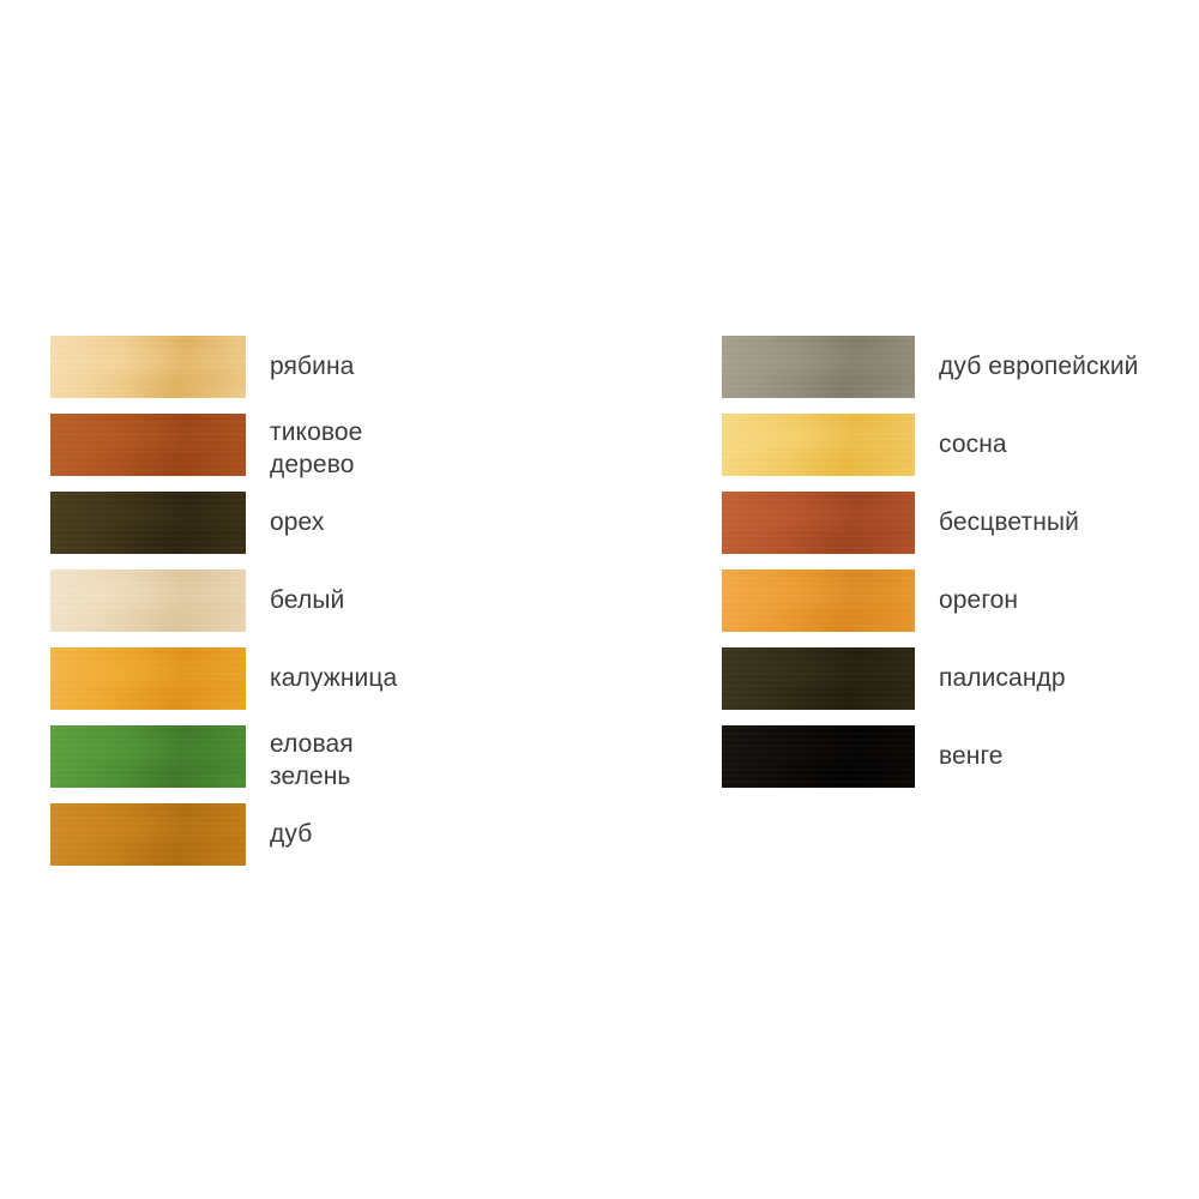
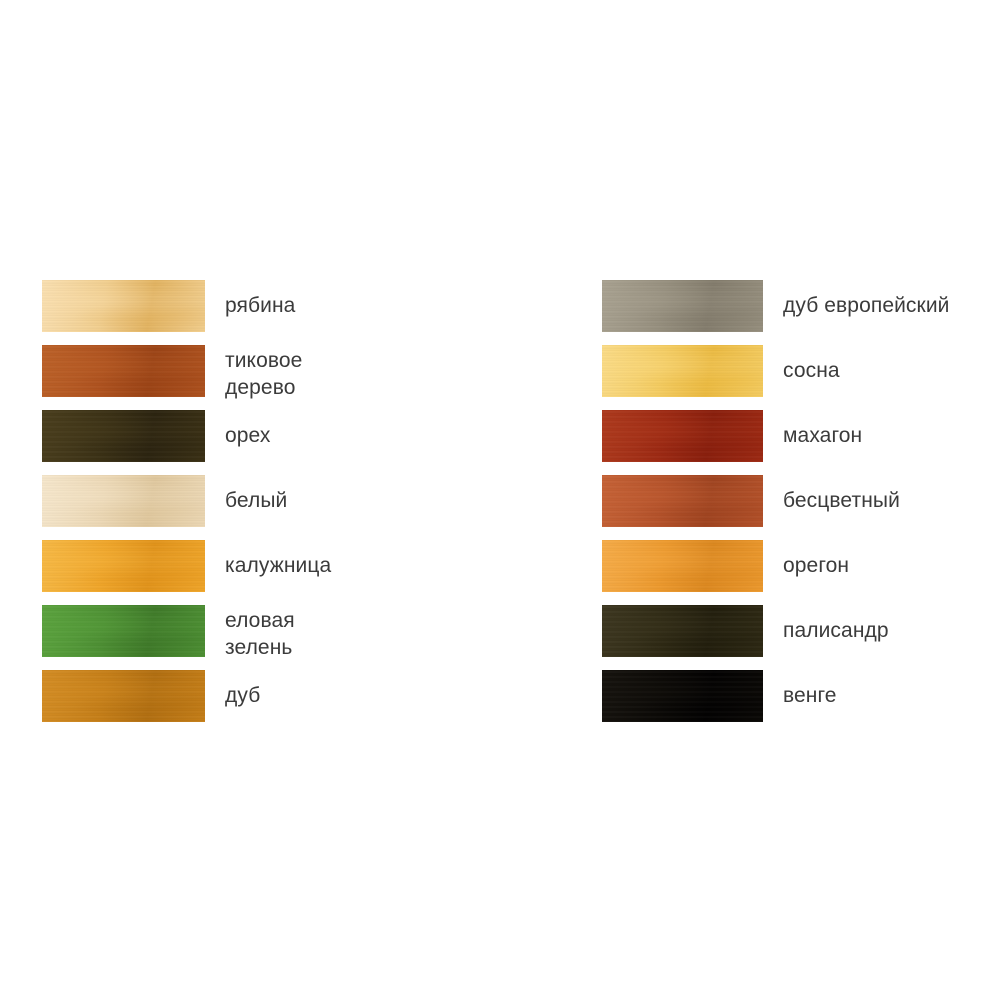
  рябина
  тиковое
  дерево
  орех
  белый
  калужница
  еловая
  зелень
  дуб
  дуб европейский
  сосна
+ махагон
  бесцветный
  орегон
  палисандр
  венге
